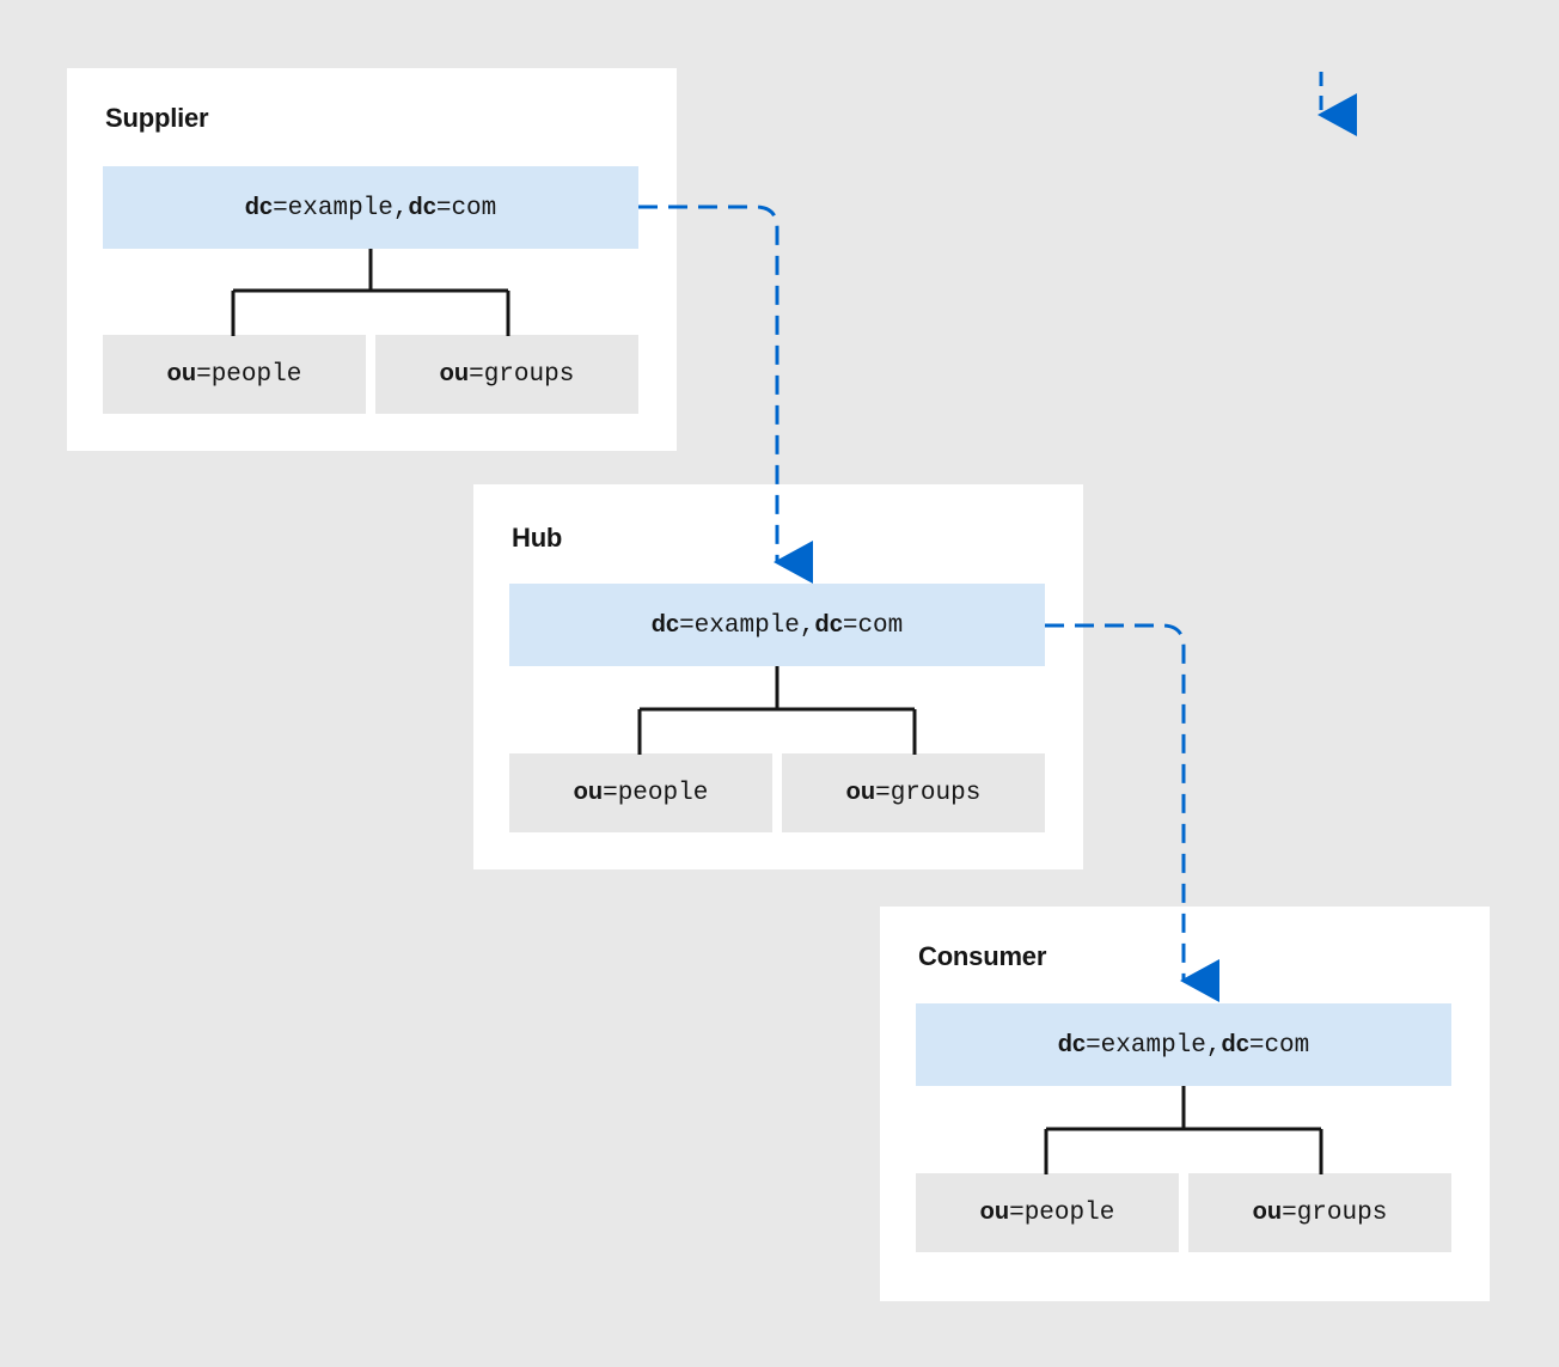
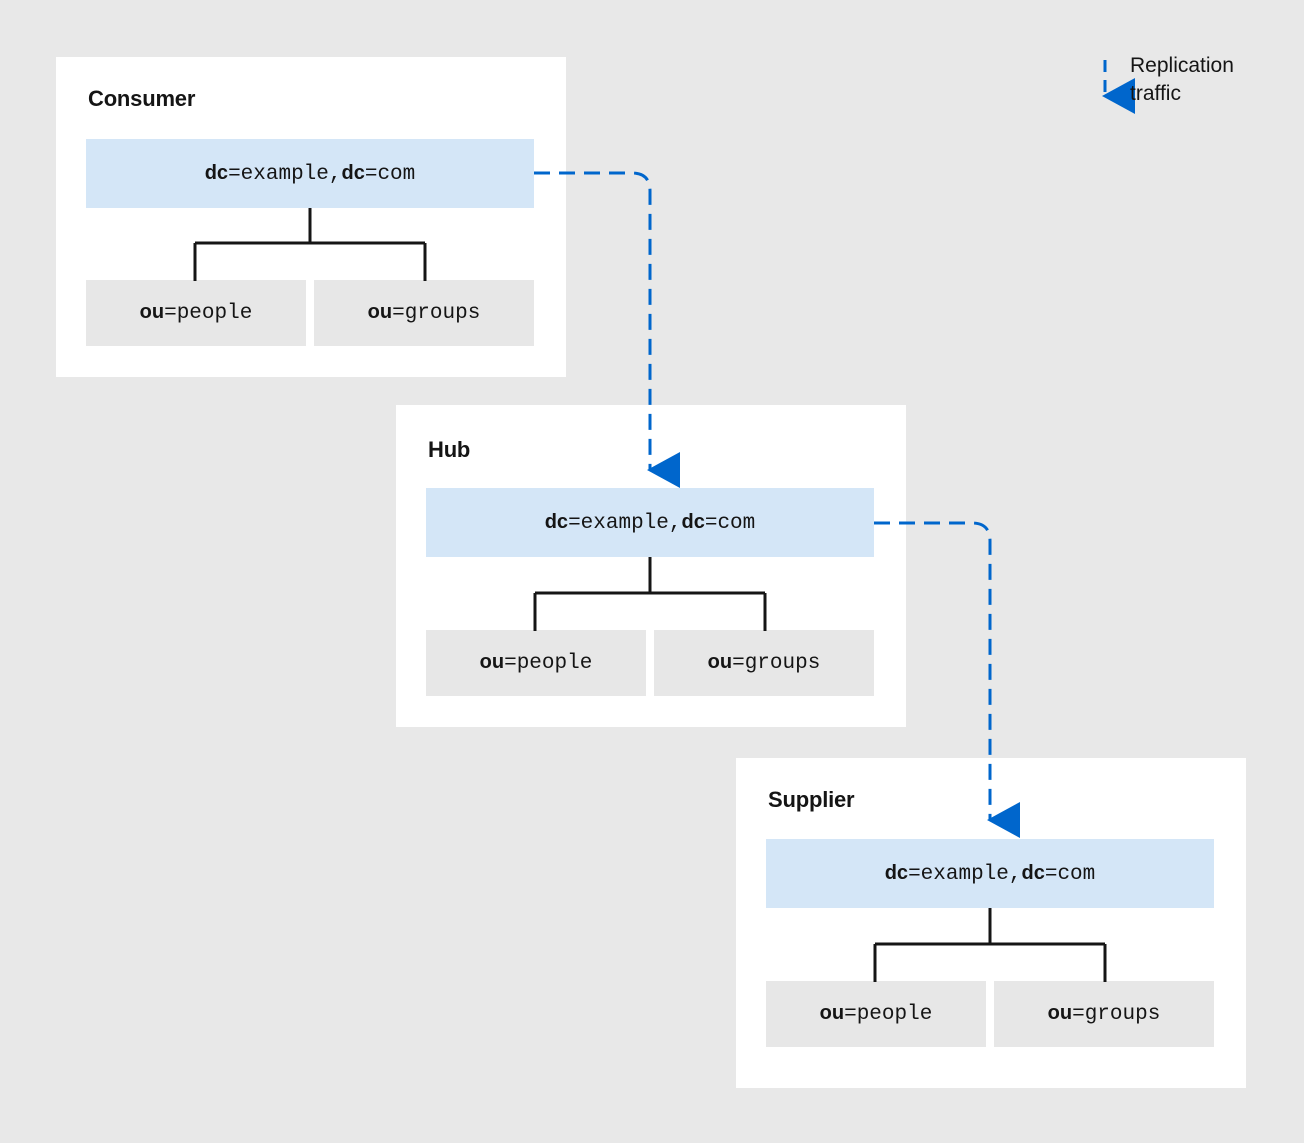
- Supplier
+ Consumer
  dc=example,dc=com
  ou=people
  ou=groups
  Hub
  dc=example,dc=com
  ou=people
  ou=groups
- Consumer
+ Supplier
  dc=example,dc=com
  ou=people
  ou=groups
+ Replication
+ traffic
